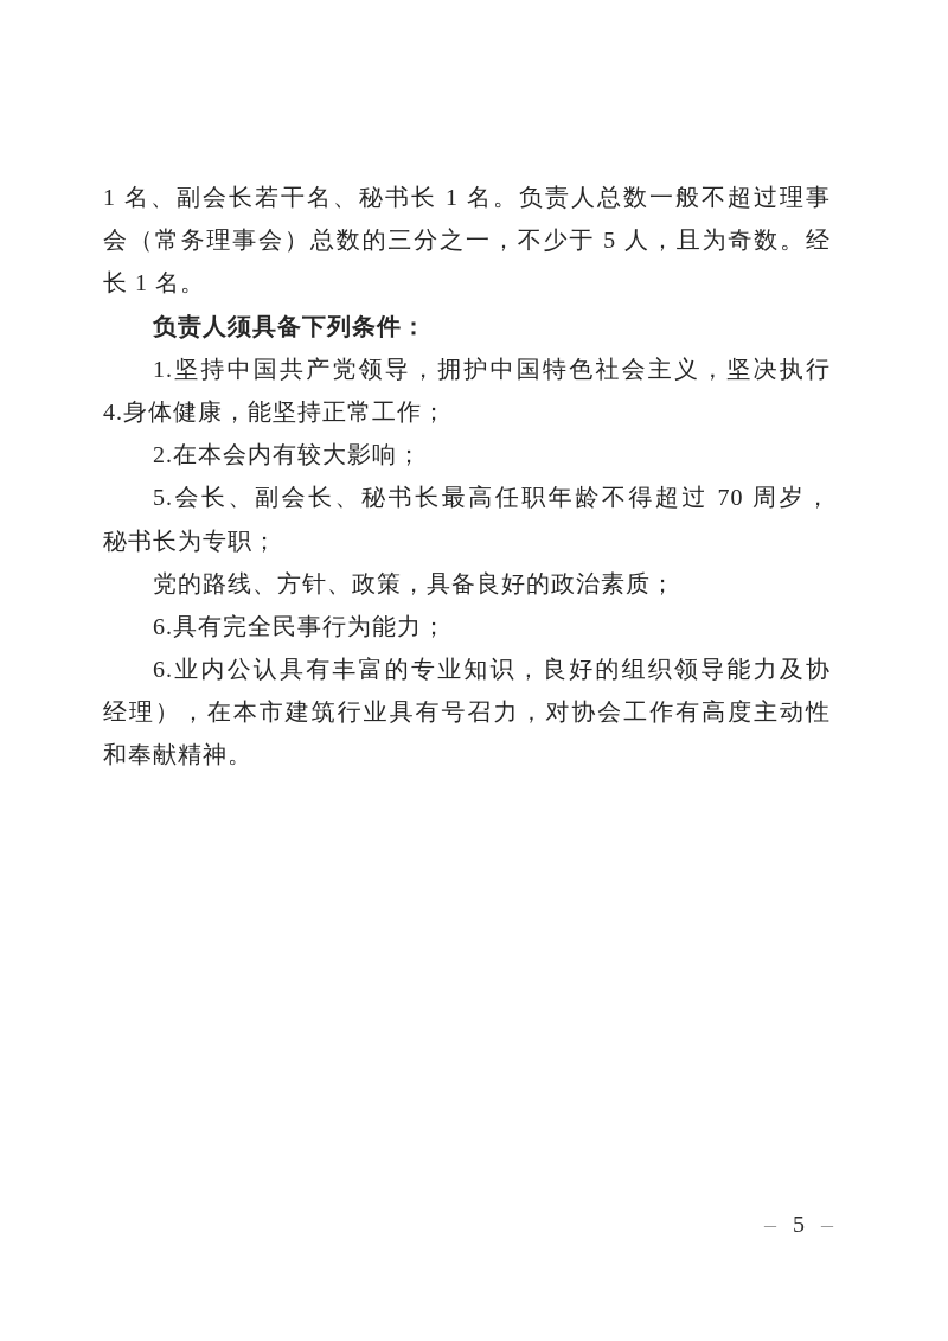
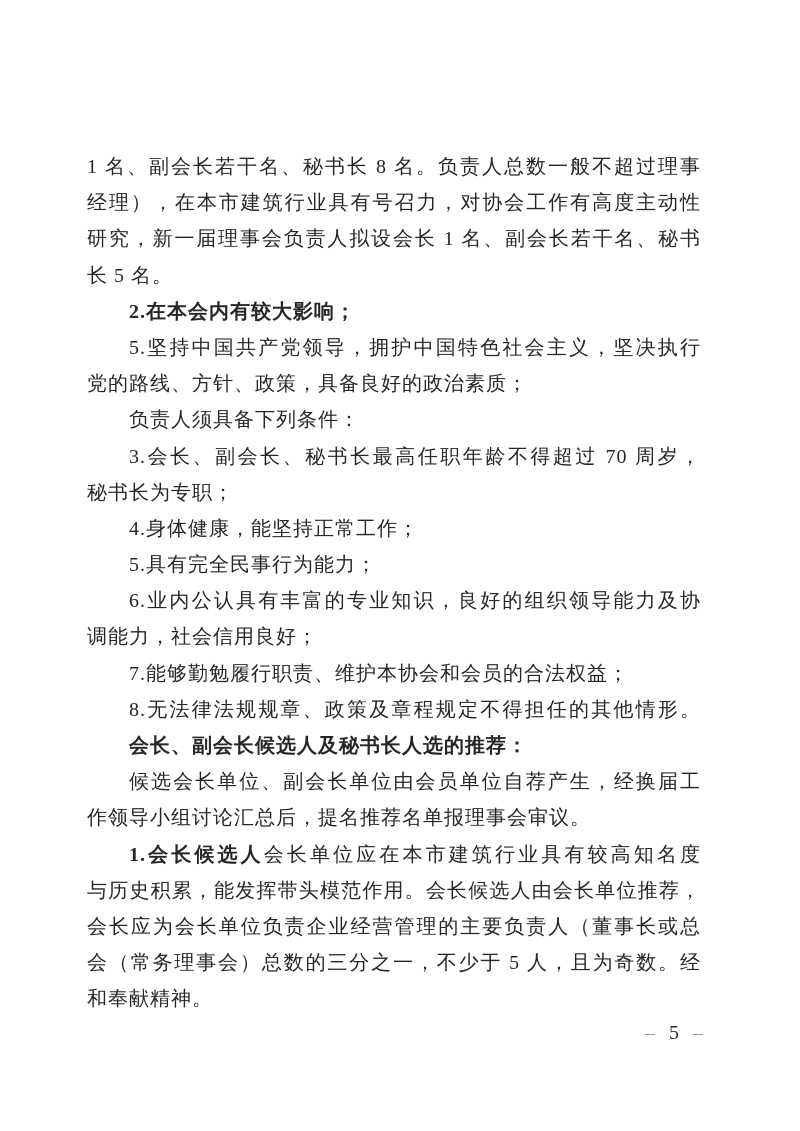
- 1 名、副会长若干名、秘书长 1 名。负责人总数一般不超过理事
+ 1 名、副会长若干名、秘书长 8 名。负责人总数一般不超过理事
- 会（常务理事会）总数的三分之一，不少于 5 人，且为奇数。经
+ 经理），在本市建筑行业具有号召力，对协会工作有高度主动性
+ 研究，新一届理事会负责人拟设会长 1 名、副会长若干名、秘书
- 长 1 名。
+ 长 5 名。
- 负责人须具备下列条件：
+ 2.在本会内有较大影响；
- 1.坚持中国共产党领导，拥护中国特色社会主义，坚决执行
+ 5.坚持中国共产党领导，拥护中国特色社会主义，坚决执行
- 4.身体健康，能坚持正常工作；
+ 党的路线、方针、政策，具备良好的政治素质；
- 2.在本会内有较大影响；
+ 负责人须具备下列条件：
- 5.会长、副会长、秘书长最高任职年龄不得超过 70 周岁，
+ 3.会长、副会长、秘书长最高任职年龄不得超过 70 周岁，
  秘书长为专职；
- 党的路线、方针、政策，具备良好的政治素质；
+ 4.身体健康，能坚持正常工作；
- 6.具有完全民事行为能力；
+ 5.具有完全民事行为能力；
  6.业内公认具有丰富的专业知识，良好的组织领导能力及协
+ 调能力，社会信用良好；
+ 7.能够勤勉履行职责、维护本协会和会员的合法权益；
+ 8.无法律法规规章、政策及章程规定不得担任的其他情形。
+ 会长、副会长候选人及秘书长人选的推荐：
+ 候选会长单位、副会长单位由会员单位自荐产生，经换届工
+ 作领导小组讨论汇总后，提名推荐名单报理事会审议。
+ 1.会长候选人会长单位应在本市建筑行业具有较高知名度
+ 与历史积累，能发挥带头模范作用。会长候选人由会长单位推荐，
+ 会长应为会长单位负责企业经营管理的主要负责人（董事长或总
- 经理），在本市建筑行业具有号召力，对协会工作有高度主动性
+ 会（常务理事会）总数的三分之一，不少于 5 人，且为奇数。经
  和奉献精神。
  – 5 –
